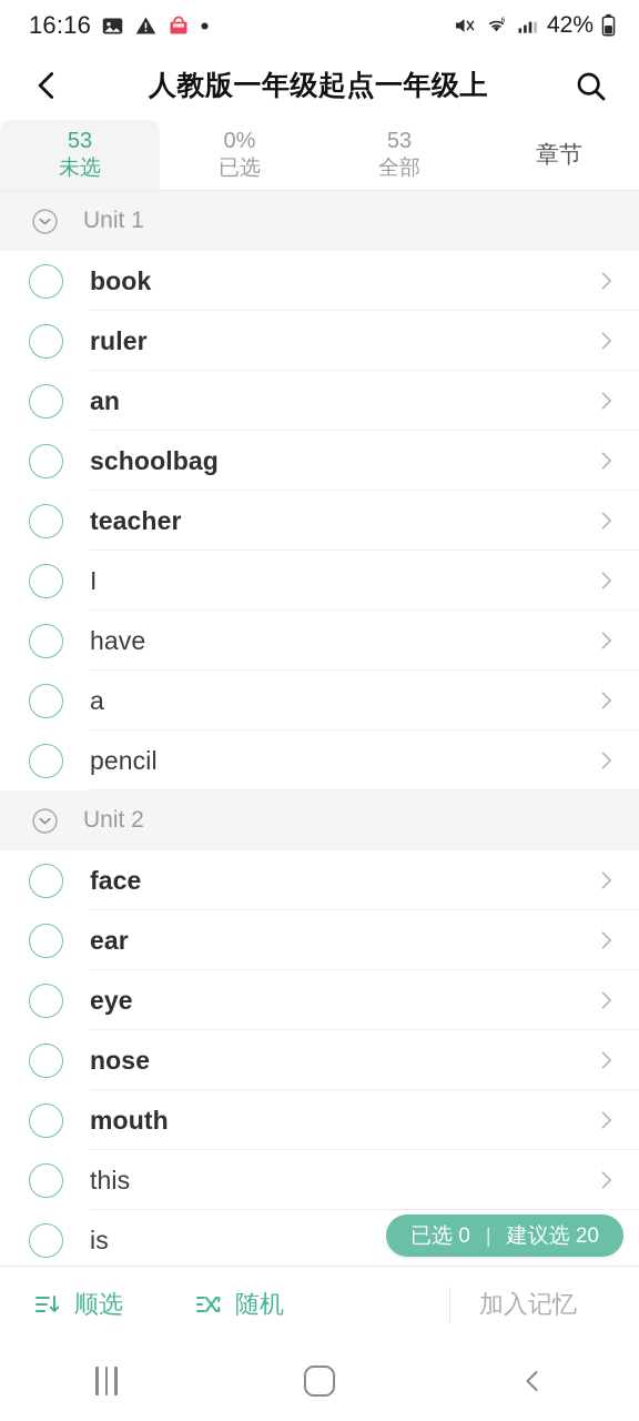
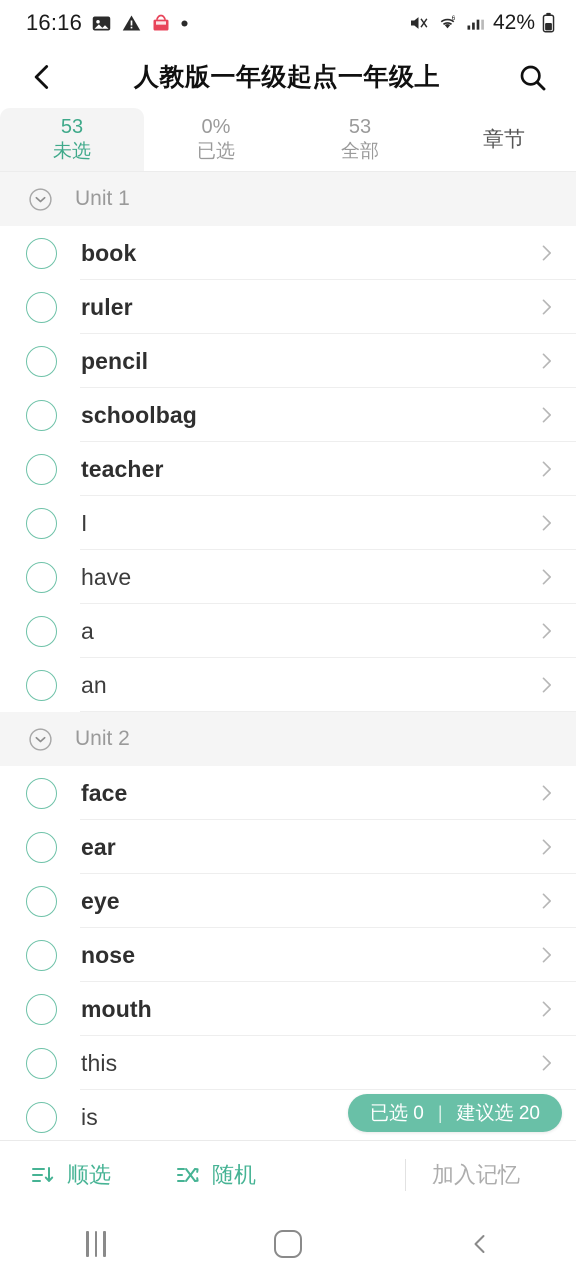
  16:16
  42%
  人教版一年级起点一年级上
  53
  未选
  0%
  已选
  53
  全部
  章节
  Unit 1
  book
  ruler
- an
+ pencil
  schoolbag
  teacher
  I
  have
  a
- pencil
+ an
  Unit 2
  face
  ear
  eye
  nose
  mouth
  this
  is
  已选 0
  |
  建议选 20
  顺选
  随机
  加入记忆
